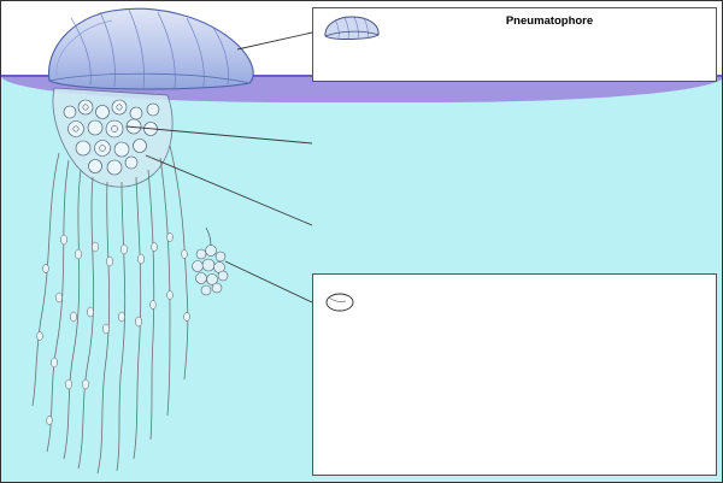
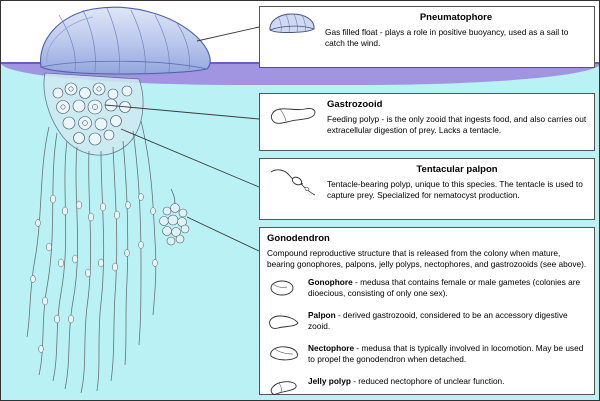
  Pneumatophore
+ Gas filled float - plays a role in positive buoyancy, used as a sail to catch the wind.
+ Gastrozooid
+ Feeding polyp - is the only zooid that ingests food, and also carries out extracellular digestion of prey. Lacks a tentacle.
+ Tentacular palpon
+ Tentacle-bearing polyp, unique to this species. The tentacle is used to capture prey. Specialized for nematocyst production.
+ Gonodendron
+ Compound reproductive structure that is released from the colony when mature, bearing gonophores, palpons, jelly polyps, nectophores, and gastrozooids (see above).
+ Gonophore - medusa that contains female or male gametes (colonies are dioecious, consisting of only one sex).
+ Palpon - derived gastrozooid, considered to be an accessory digestive zooid.
+ Nectophore - medusa that is typically involved in locomotion. May be used to propel the gonodendron when detached.
+ Jelly polyp - reduced nectophore of unclear function.
